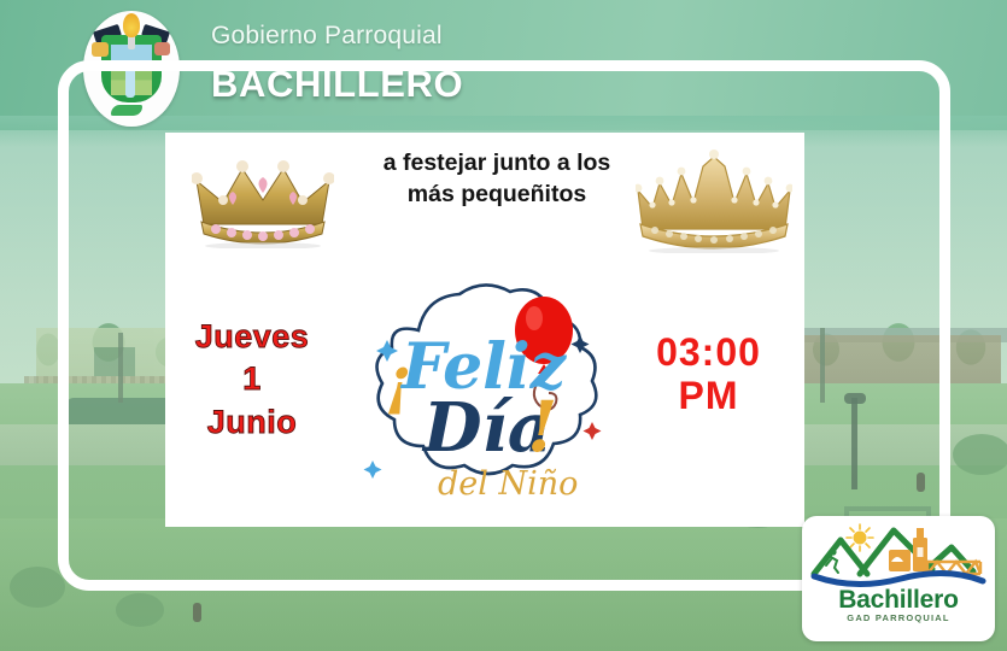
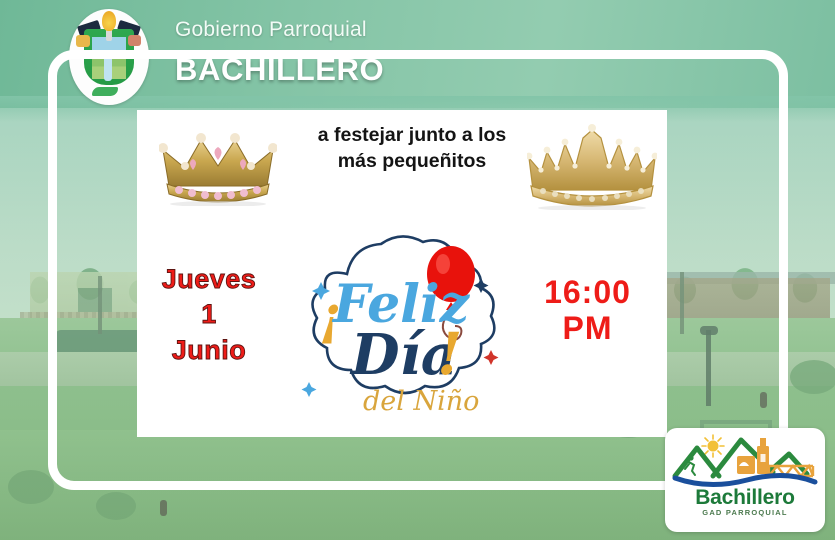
  Gobierno Parroquial
  BACHILLERO
  a festejar junto a los
  más pequeñitos
  Jueves
  1
  Junio
- 03:00
+ 16:00
  PM
  ¡
  Feliz
  Día
  !
  del Niño
  Bachillero
  GAD PARROQUIAL
